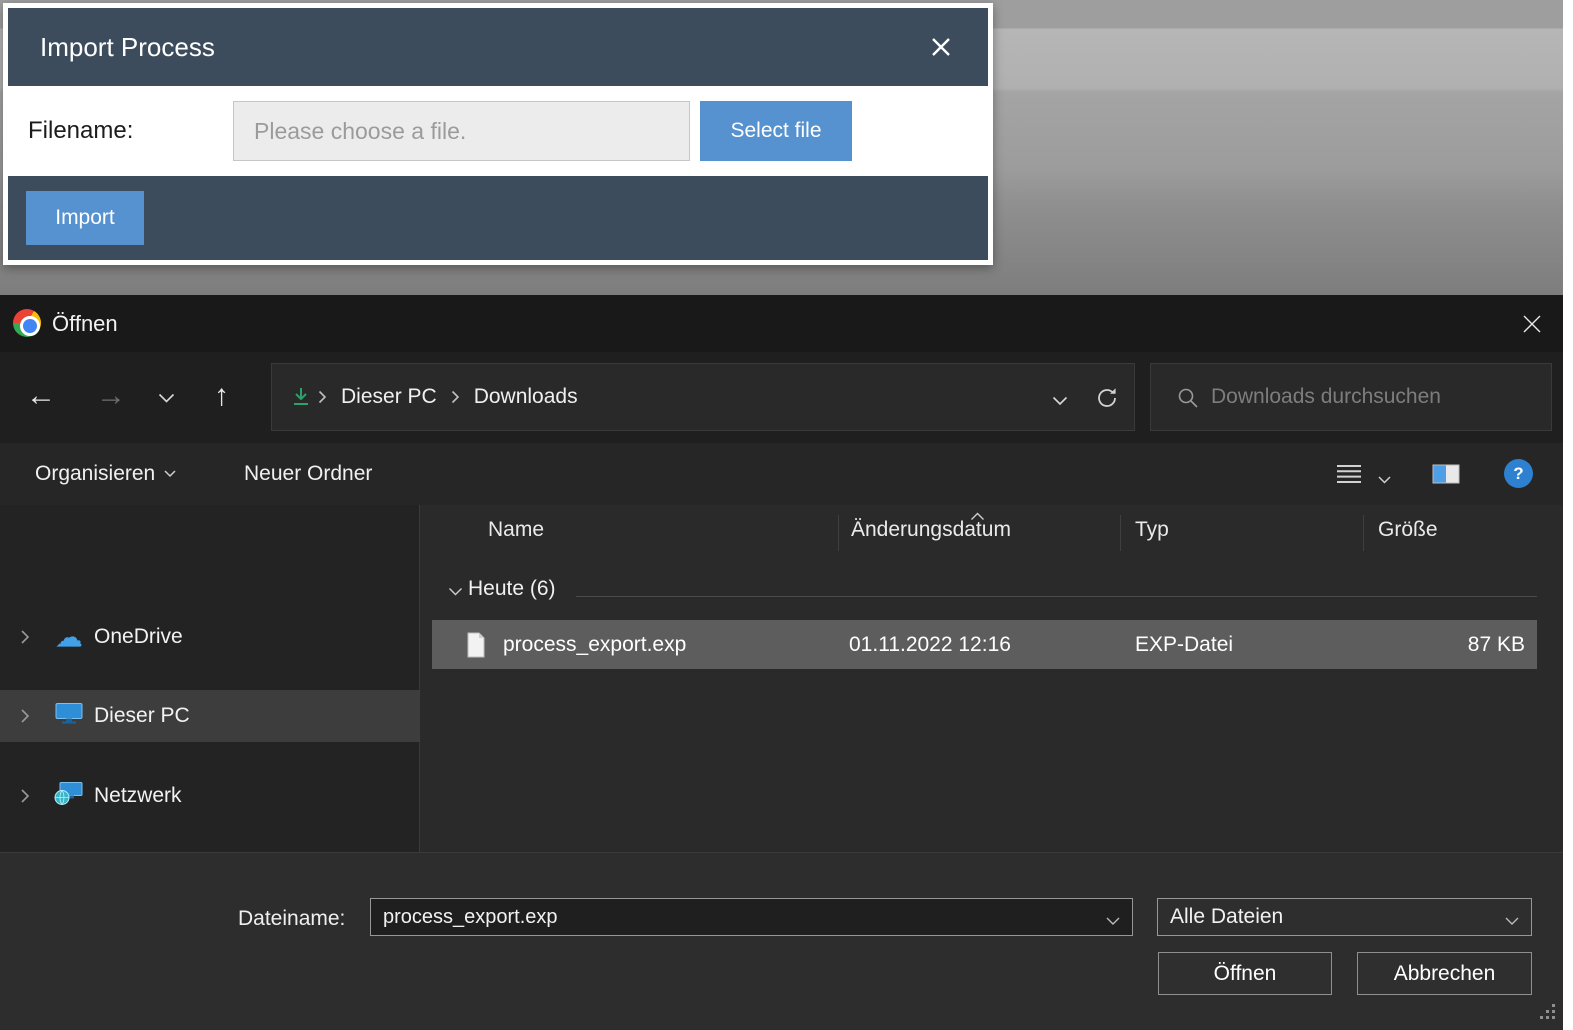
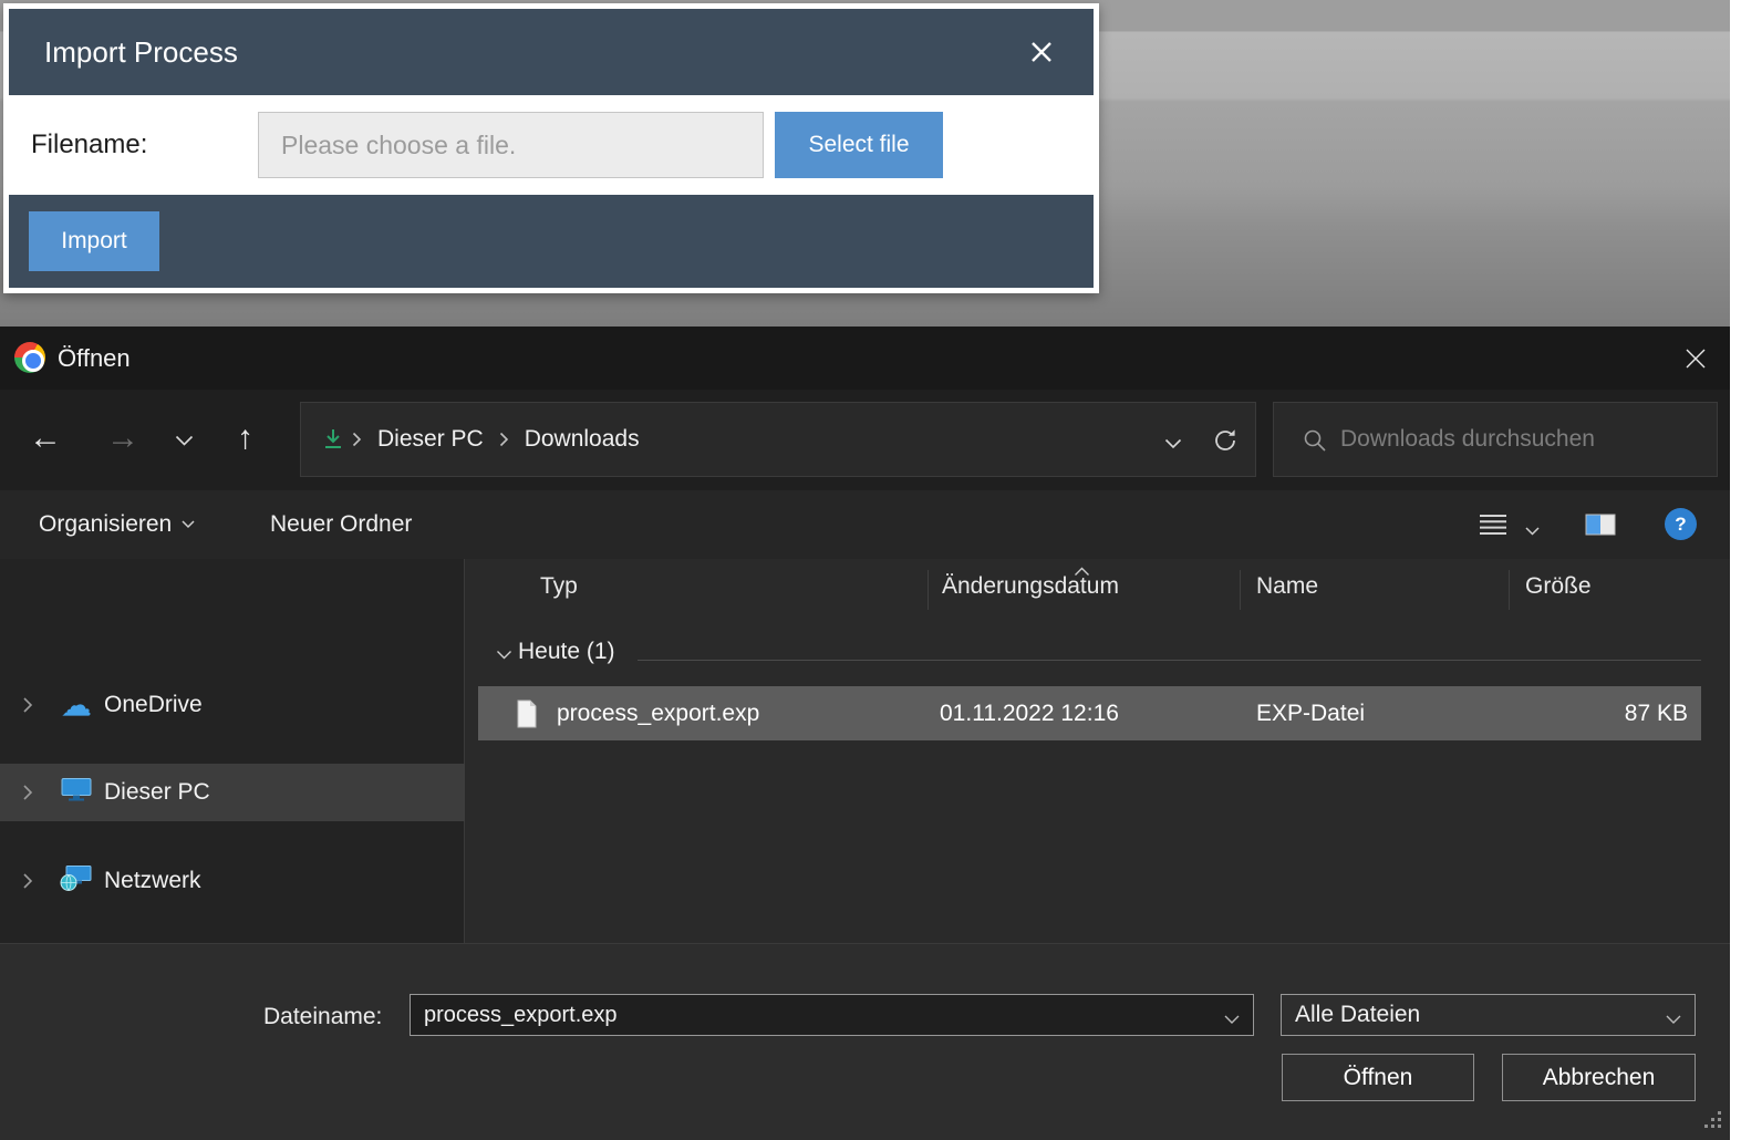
  Import Process
  Filename:
  Please choose a file.
  Select file
  Import
  Öffnen
  ←
  →
  ↑
  Dieser PC
  Downloads
  Downloads durchsuchen
  Organisieren
  Neuer Ordner
  ?
  ☁
  OneDrive
  Dieser PC
  Netzwerk
- Name
+ Typ
  Änderungsdatum
- Typ
+ Name
  Größe
- Heute (6)
+ Heute (1)
  process_export.exp
  01.11.2022 12:16
  EXP-Datei
  87 KB
  Dateiname:
  process_export.exp
  Alle Dateien
  Öffnen
  Abbrechen
